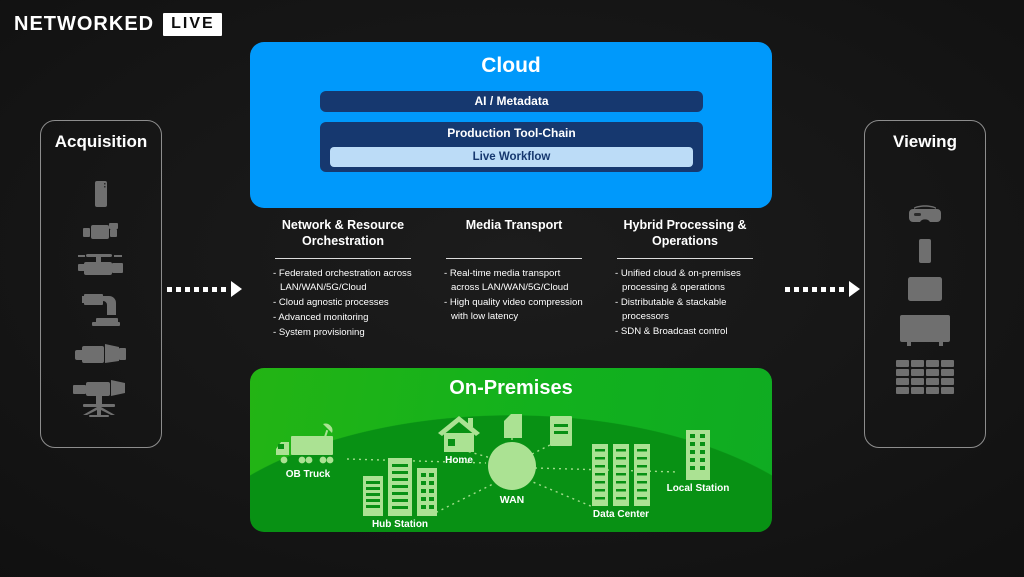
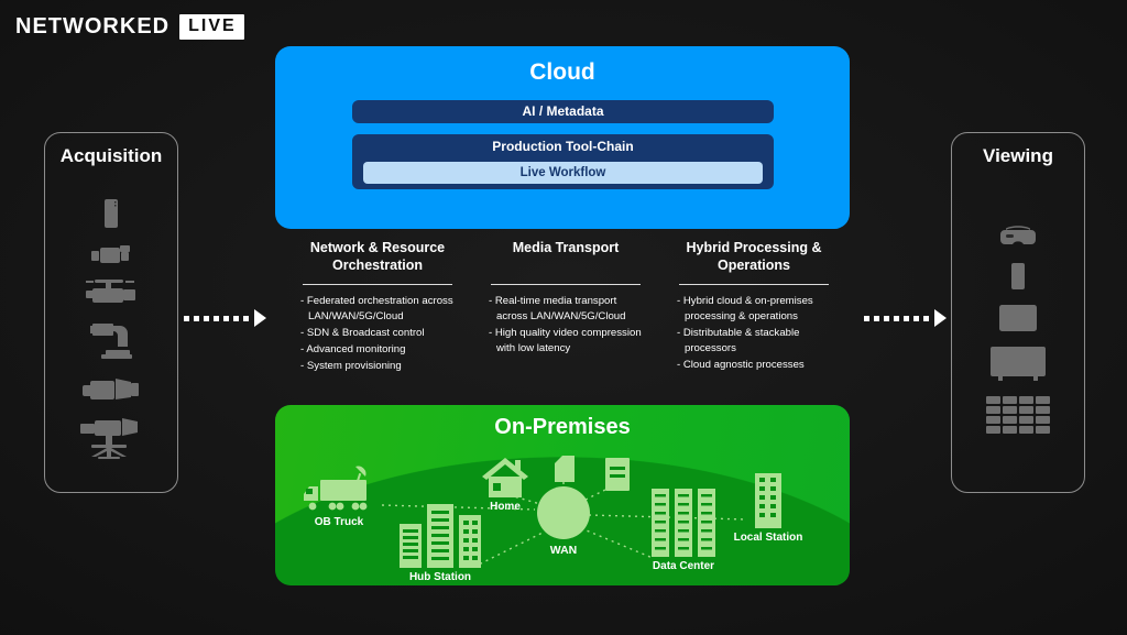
  NETWORKED
  LIVE
  Acquisition
  Viewing
  Cloud
  AI / Metadata
  Production Tool-Chain
  Live Workflow
  Network & Resource Orchestration
  Federated orchestration across LAN/WAN/5G/Cloud
- Cloud agnostic processes
+ SDN & Broadcast control
  Advanced monitoring
  System provisioning
  Media Transport
  Real-time media transport across LAN/WAN/5G/Cloud
  High quality video compression with low latency
  Hybrid Processing & Operations
- Unified cloud & on-premises processing & operations
+ Hybrid cloud & on-premises processing & operations
  Distributable & stackable processors
- SDN & Broadcast control
+ Cloud agnostic processes
  On-Premises
  OB Truck
  Hub Station
  Home
  WAN
  Data Center
  Local Station
